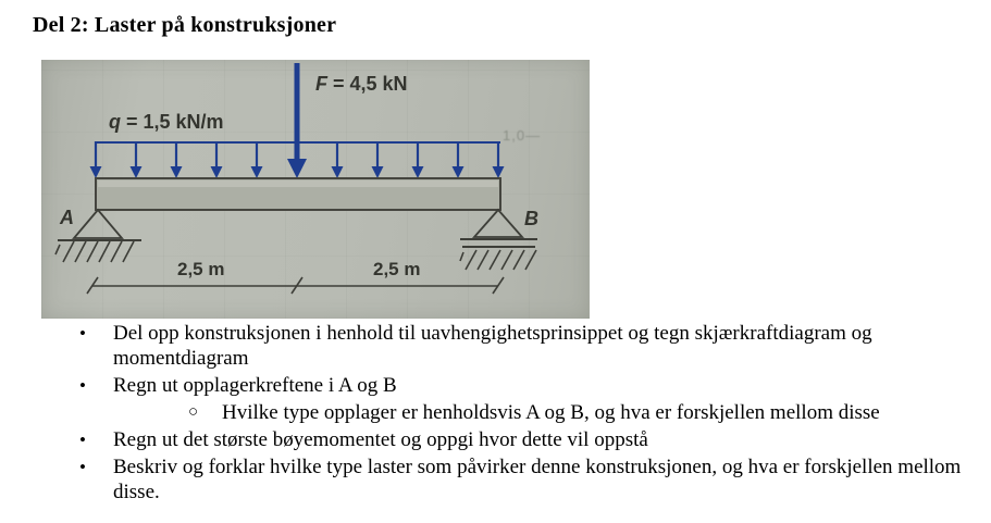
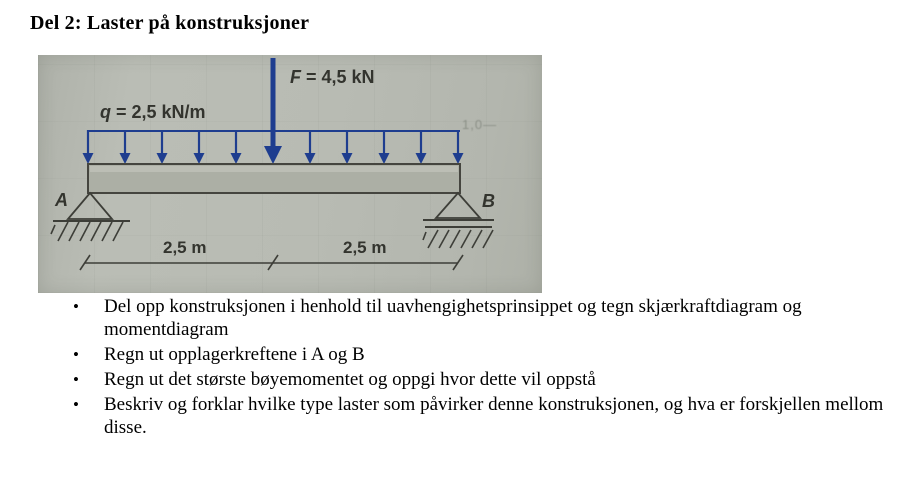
  Del 2: Laster på konstruksjoner
- q = 1,5 kN/m
+ q = 2,5 kN/m
  F = 4,5 kN
  A
  B
  2,5 m
  2,5 m
  1,0—
  •
  Del opp konstruksjonen i henhold til uavhengighetsprinsippet og tegn skjærkraftdiagram og momentdiagram
  •
  Regn ut opplagerkreftene i A og B
- ○
- Hvilke type opplager er henholdsvis A og B, og hva er forskjellen mellom disse
  •
  Regn ut det største bøyemomentet og oppgi hvor dette vil oppstå
  •
  Beskriv og forklar hvilke type laster som påvirker denne konstruksjonen, og hva er forskjellen mellom disse.
